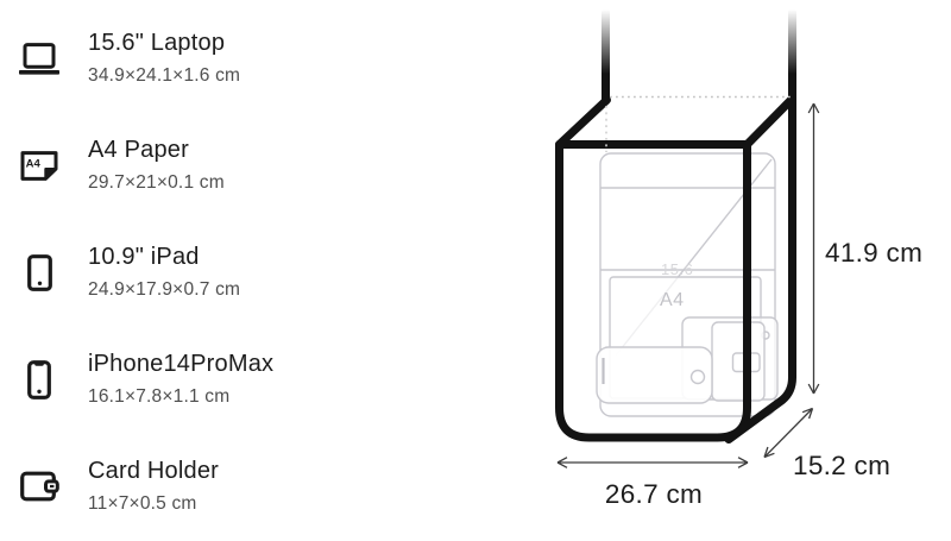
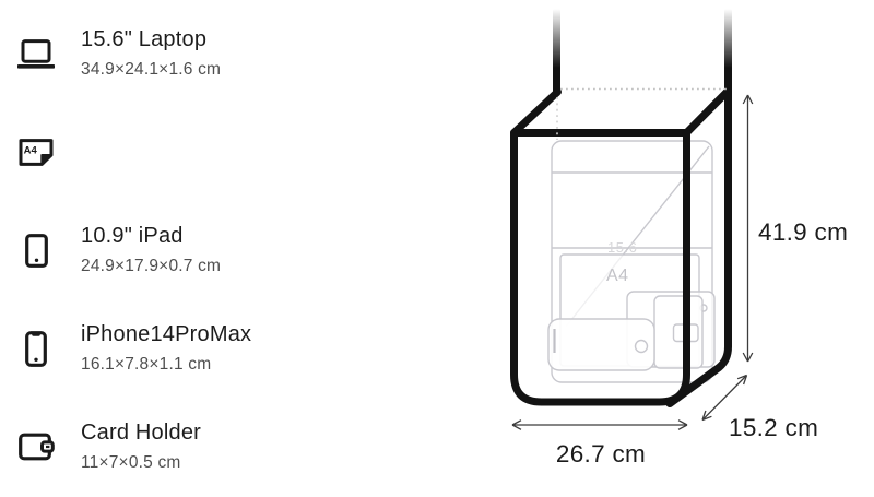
  15.6" Laptop
  34.9×24.1×1.6 cm
  A4
- A4 Paper
- 29.7×21×0.1 cm
  10.9" iPad
  24.9×17.9×0.7 cm
  iPhone14ProMax
  16.1×7.8×1.1 cm
  Card Holder
  11×7×0.5 cm
  15.6
  A4
  41.9 cm
  15.2 cm
  26.7 cm
